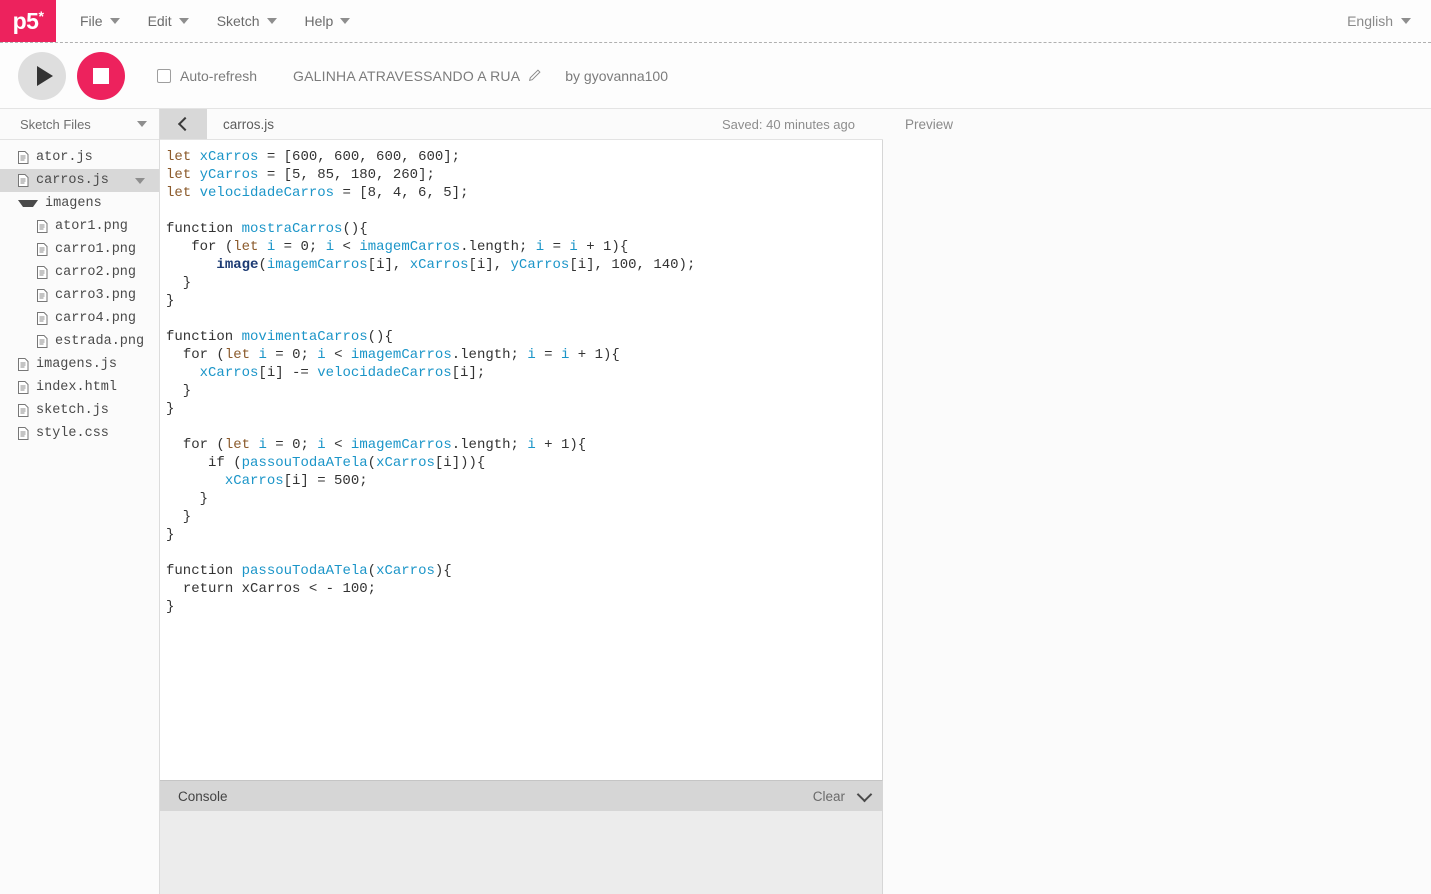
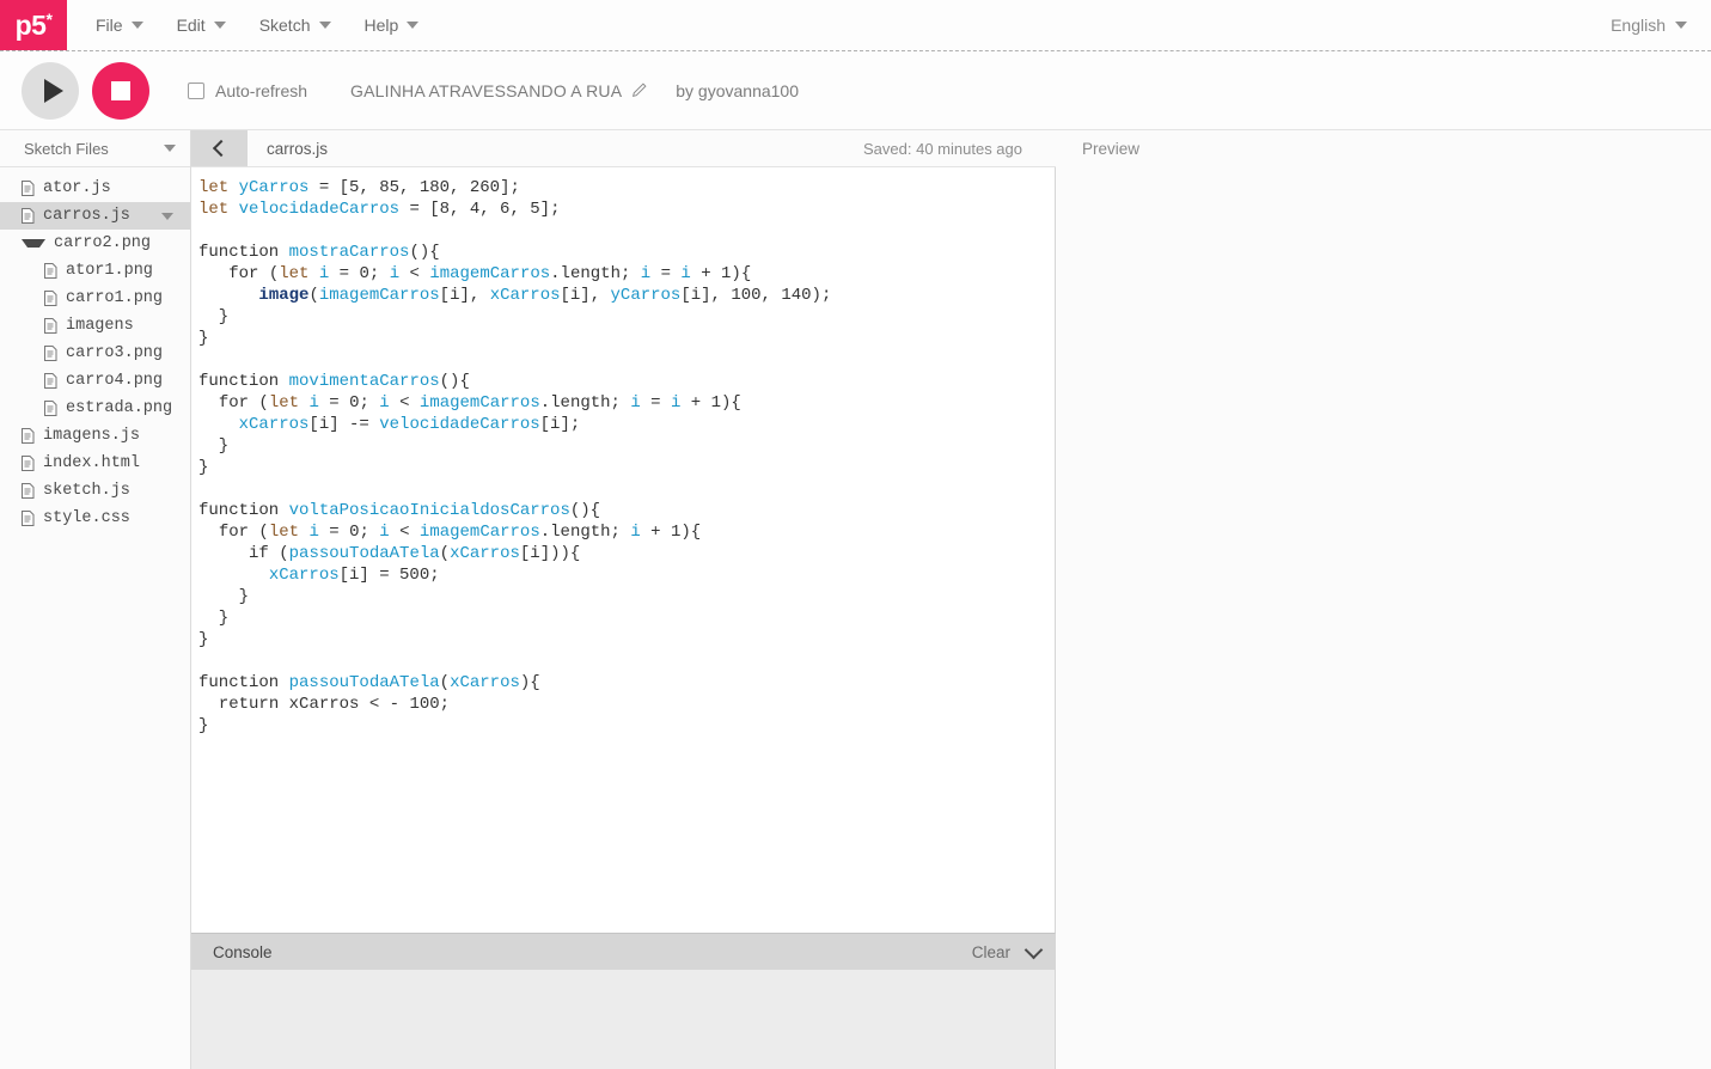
  p5
  *
  File
  Edit
  Sketch
  Help
  English
  Auto-refresh
  GALINHA ATRAVESSANDO A RUA
  by gyovanna100
  Sketch Files
  ator.js
  carros.js
- imagens
+ carro2.png
  ator1.png
  carro1.png
- carro2.png
+ imagens
  carro3.png
  carro4.png
  estrada.png
  imagens.js
  index.html
  sketch.js
  style.css
  carros.js
  Saved: 40 minutes ago
- let xCarros = [600, 600, 600, 600];
  let yCarros = [5, 85, 180, 260];
  let velocidadeCarros = [8, 4, 6, 5];
  function mostraCarros(){
  for (let i = 0; i < imagemCarros.length; i = i + 1){
  image(imagemCarros[i], xCarros[i], yCarros[i], 100, 140);
  }
  }
  function movimentaCarros(){
  for (let i = 0; i < imagemCarros.length; i = i + 1){
  xCarros[i] -= velocidadeCarros[i];
  }
  }
+ function voltaPosicaoInicialdosCarros(){
  for (let i = 0; i < imagemCarros.length; i + 1){
  if (passouTodaATela(xCarros[i])){
  xCarros[i] = 500;
  }
  }
  }
  function passouTodaATela(xCarros){
  return xCarros < - 100;
  }
  Console
  Clear
  Preview
